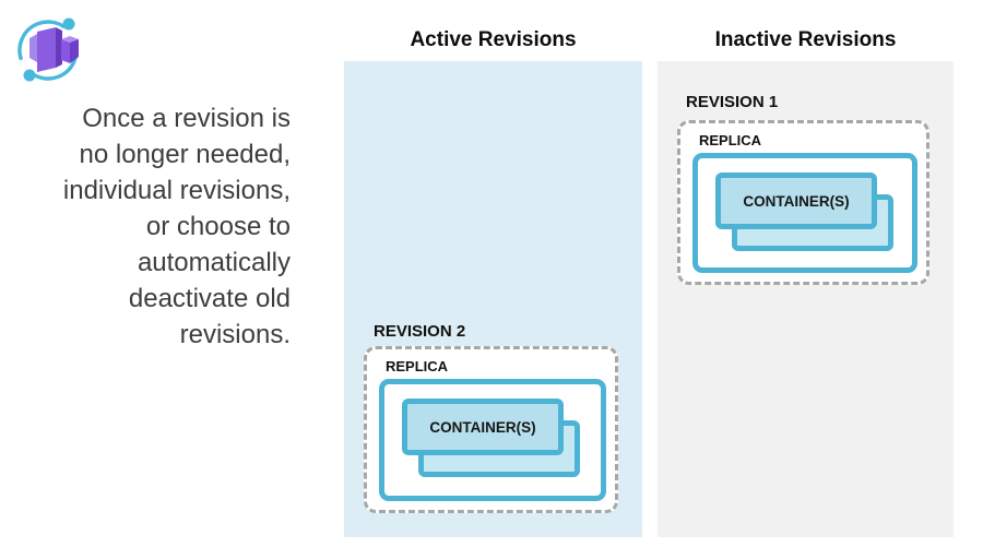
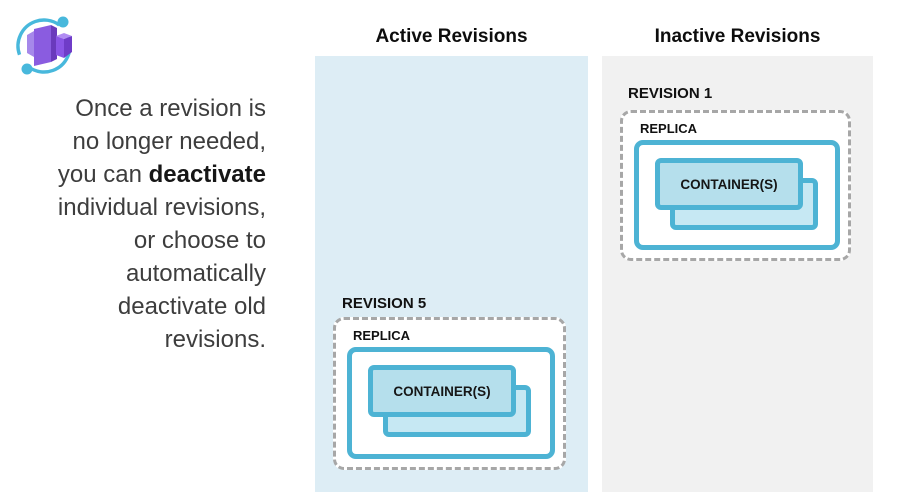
  Once a revision is
  no longer needed,
+ you can deactivate
  individual revisions,
  or choose to
  automatically
  deactivate old
  revisions.
  Active Revisions
  Inactive Revisions
  REVISION 1
  REPLICA
  CONTAINER(S)
- REVISION 2
+ REVISION 5
  REPLICA
  CONTAINER(S)
